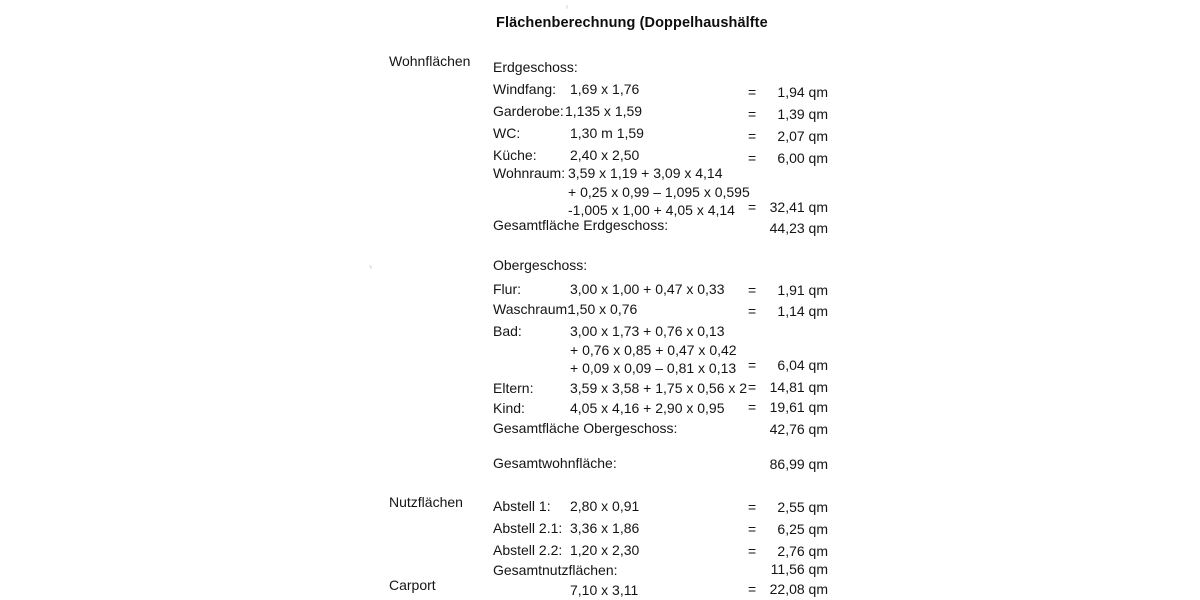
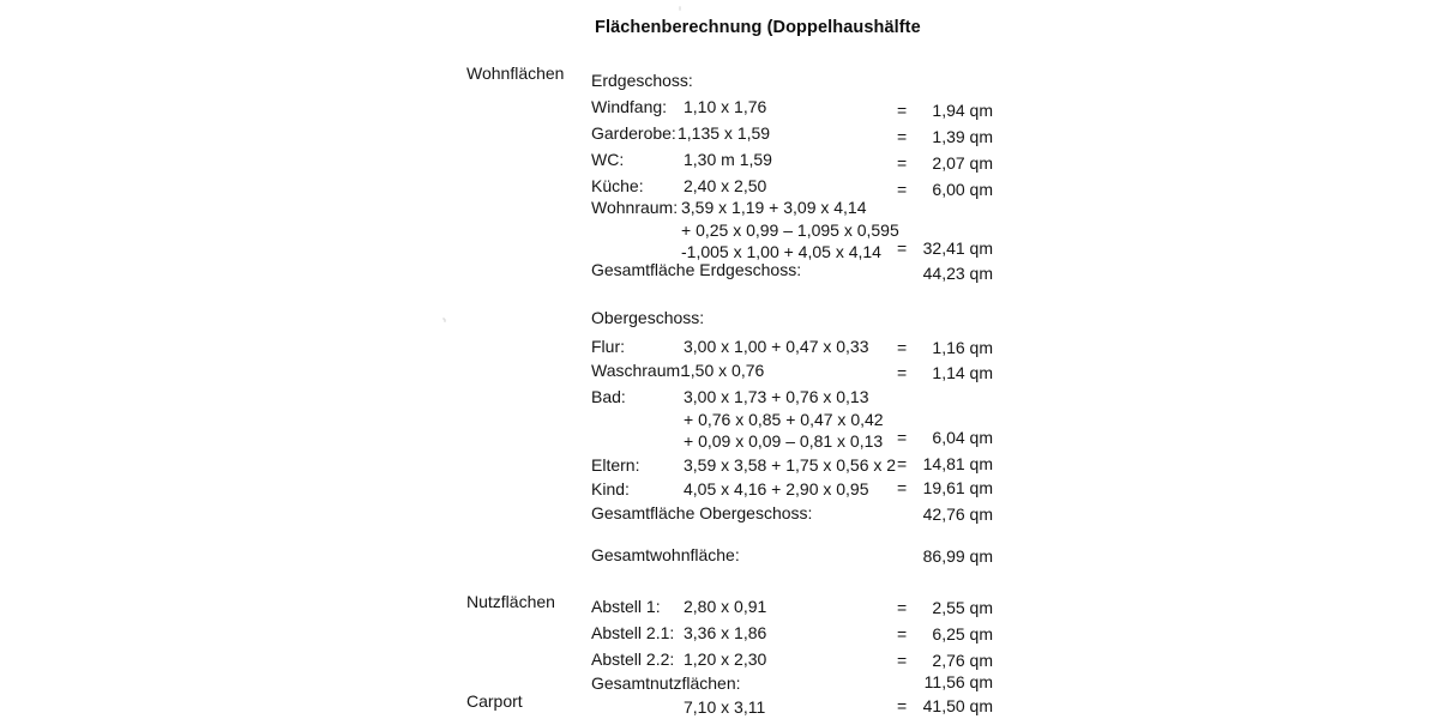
  Flächenberechnung (Doppelhaushälfte
  Wohnflächen
  Erdgeschoss:
  Windfang:
- 1,69 x 1,76
+ 1,10 x 1,76
  =
  1,94 qm
  Garderobe:
  1,135 x 1,59
  =
  1,39 qm
  WC:
  1,30 m 1,59
  =
  2,07 qm
  Küche:
  2,40 x 2,50
  =
  6,00 qm
  Wohnraum:
  3,59 x 1,19 + 3,09 x 4,14
  + 0,25 x 0,99 – 1,095 x 0,595
  -1,005 x 1,00 + 4,05 x 4,14
  =
  32,41 qm
  Gesamtfläche Erdgeschoss:
  44,23 qm
  Obergeschoss:
  Flur:
  3,00 x 1,00 + 0,47 x 0,33
  =
- 1,91 qm
+ 1,16 qm
  Waschraum:
  1,50 x 0,76
  =
  1,14 qm
  Bad:
  3,00 x 1,73 + 0,76 x 0,13
  + 0,76 x 0,85 + 0,47 x 0,42
  + 0,09 x 0,09 – 0,81 x 0,13
  =
  6,04 qm
  Eltern:
  3,59 x 3,58 + 1,75 x 0,56 x 2
  =
  14,81 qm
  Kind:
  4,05 x 4,16 + 2,90 x 0,95
  =
  19,61 qm
  Gesamtfläche Obergeschoss:
  42,76 qm
  Gesamtwohnfläche:
  86,99 qm
  Nutzflächen
  Abstell 1:
  2,80 x 0,91
  =
  2,55 qm
  Abstell 2.1:
  3,36 x 1,86
  =
  6,25 qm
  Abstell 2.2:
  1,20 x 2,30
  =
  2,76 qm
  Gesamtnutzflächen:
  11,56 qm
  Carport
  7,10 x 3,11
  =
- 22,08 qm
+ 41,50 qm
